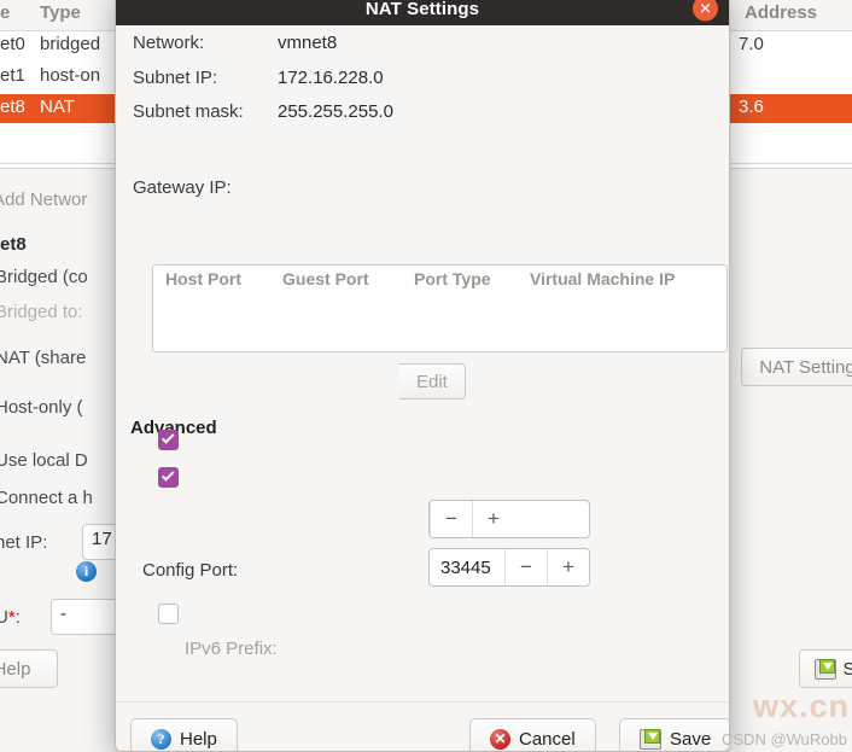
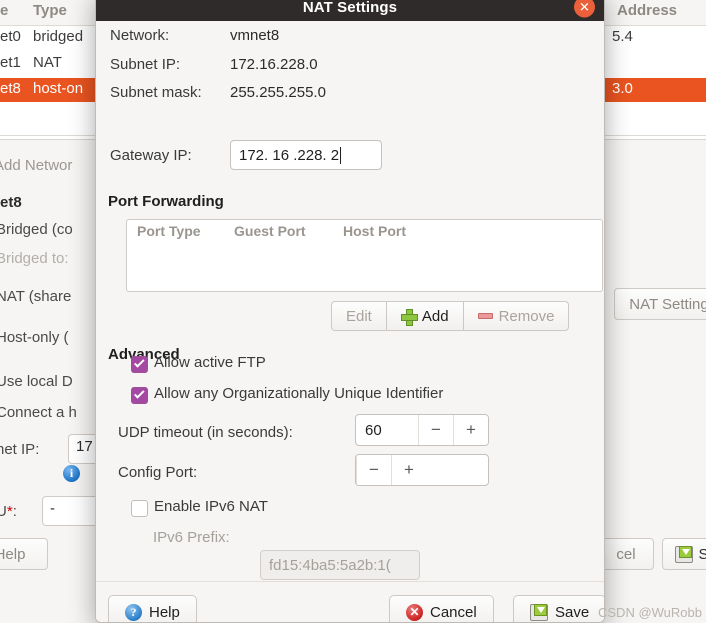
  e
  Type
  Address
  et0
  bridged
- 7.0
+ 5.4
  et1
- host-on
+ NAT
  et8
- NAT
+ host-on
- 3.6
+ 3.0
  dd Networ
  et8
  Bridged (co
  Bridged to:
  NAT (share
  Host-only (
  Use local D
  Connect a h
  net IP:
  17
  i
  U*:
  -
  elp
  NAT Setting
+ cel
  S
  NAT Settings
  ✕
  Network:
  vmnet8
  Subnet IP:
  172.16.228.0
  Subnet mask:
  255.255.255.0
  Gateway IP:
+ 172. 16 .228. 2
+ Port Forwarding
- Host Port
+ Port Type
  Guest Port
- Port Type
+ Host Port
- Virtual Machine IP
  Edit
+ Add
+ Remove
  Advanced
+ Allow active FTP
+ Allow any Organizationally Unique Identifier
+ UDP timeout (in seconds):
+ 60
  −
  +
  Config Port:
- 33445
  −
  +
+ Enable IPv6 NAT
  IPv6 Prefix:
+ fd15:4ba5:5a2b:1(
  ?
  Help
  ✕
  Cancel
  Save
- wx.cn
  CSDN @WuRobb
